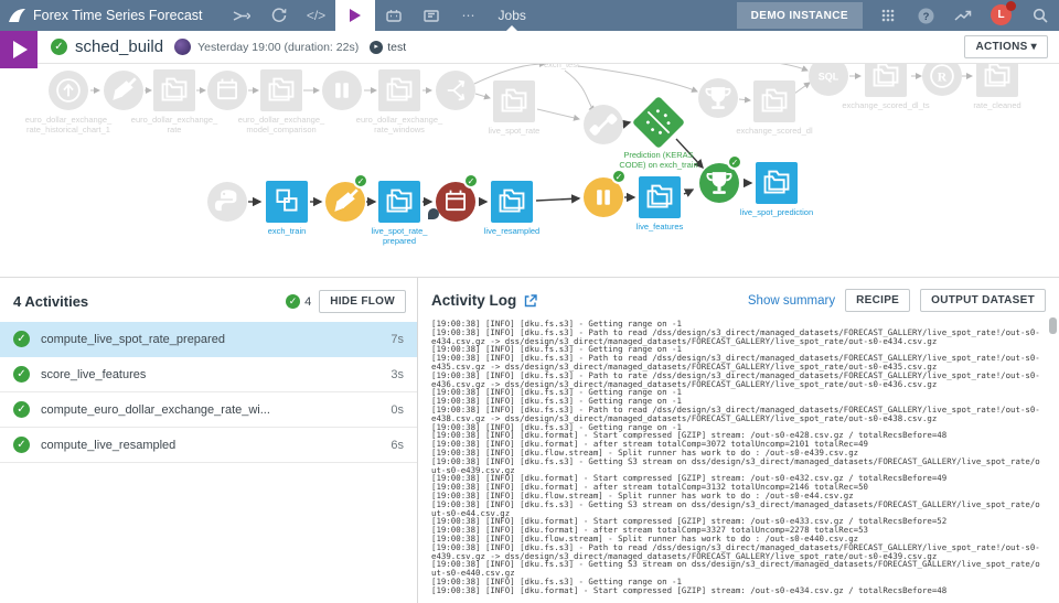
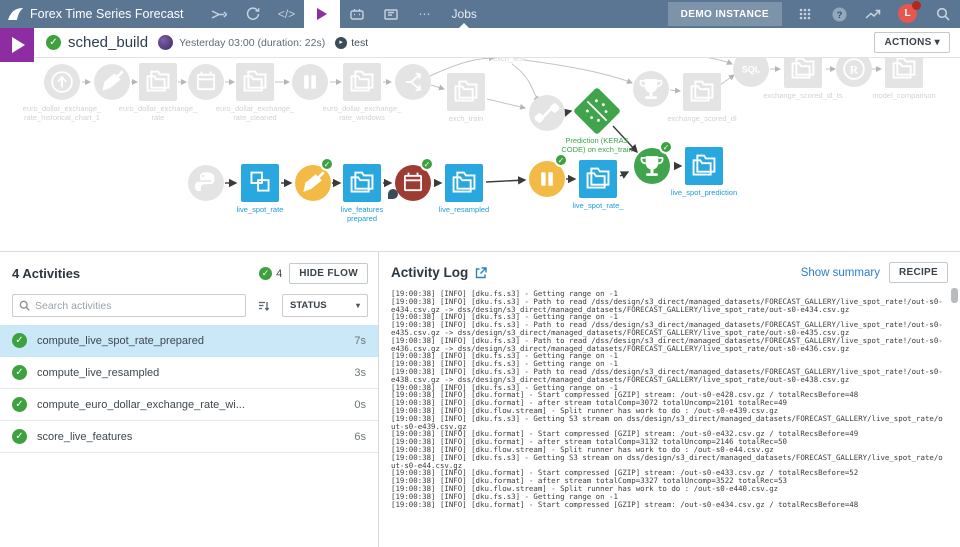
  Forex Time Series Forecast
  </>
  ⋯
  Jobs
  DEMO INSTANCE
  ?
  L
  ✓
  sched_build
- Yesterday 19:00 (duration: 22s)
+ Yesterday 03:00 (duration: 22s)
  test
  ACTIONS ▾
  euro_dollar_exchange_
  rate_historical_chart_1
  euro_dollar_exchange_
  rate
  euro_dollar_exchange_
- model_comparison
+ rate_cleaned
  euro_dollar_exchange_
  rate_windows
- live_spot_rate
+ exch_train
  Prediction (KERAS
  CODE) on exch_train
  exchange_scored_dl
  SQL
  exchange_scored_dl_ts
  R
- rate_cleaned
+ model_comparison
- exch_train
+ live_spot_rate
  ✓
- live_spot_rate_
+ live_features
  prepared
  ✓
  live_resampled
  ✓
- live_features
+ live_spot_rate_
  ✓
  live_spot_prediction
  exch_test
  4 Activities
  ✓
  4
  HIDE FLOW
+ Search activities
+ STATUS
+ ▾
  ✓
  compute_live_spot_rate_prepared
  7s
  ✓
- score_live_features
+ compute_live_resampled
  3s
  ✓
  compute_euro_dollar_exchange_rate_wi...
  0s
  ✓
- compute_live_resampled
+ score_live_features
  6s
  Activity Log
  Show summary
  RECIPE
- OUTPUT DATASET
  [19:00:38] [INFO] [dku.fs.s3] - Getting range on -1
  [19:00:38] [INFO] [dku.fs.s3] - Path to read /dss/design/s3_direct/managed_datasets/FORECAST_GALLERY/live_spot_rate!/out-s0-e434.csv.gz -> dss/design/s3_direct/managed_datasets/FORECAST_GALLERY/live_spot_rate/out-s0-e434.csv.gz
  [19:00:38] [INFO] [dku.fs.s3] - Getting range on -1
  [19:00:38] [INFO] [dku.fs.s3] - Path to read /dss/design/s3_direct/managed_datasets/FORECAST_GALLERY/live_spot_rate!/out-s0-e435.csv.gz -> dss/design/s3_direct/managed_datasets/FORECAST_GALLERY/live_spot_rate/out-s0-e435.csv.gz
- [19:00:38] [INFO] [dku.fs.s3] - Path to rate /dss/design/s3_direct/managed_datasets/FORECAST_GALLERY/live_spot_rate!/out-s0-e436.csv.gz -> dss/design/s3_direct/managed_datasets/FORECAST_GALLERY/live_spot_rate/out-s0-e436.csv.gz
+ [19:00:38] [INFO] [dku.fs.s3] - Path to read /dss/design/s3_direct/managed_datasets/FORECAST_GALLERY/live_spot_rate!/out-s0-e436.csv.gz -> dss/design/s3_direct/managed_datasets/FORECAST_GALLERY/live_spot_rate/out-s0-e436.csv.gz
  [19:00:38] [INFO] [dku.fs.s3] - Getting range on -1
  [19:00:38] [INFO] [dku.fs.s3] - Getting range on -1
  [19:00:38] [INFO] [dku.fs.s3] - Path to read /dss/design/s3_direct/managed_datasets/FORECAST_GALLERY/live_spot_rate!/out-s0-e438.csv.gz -> dss/design/s3_direct/managed_datasets/FORECAST_GALLERY/live_spot_rate/out-s0-e438.csv.gz
  [19:00:38] [INFO] [dku.fs.s3] - Getting range on -1
  [19:00:38] [INFO] [dku.format] - Start compressed [GZIP] stream: /out-s0-e428.csv.gz / totalRecsBefore=48
  [19:00:38] [INFO] [dku.format] - after stream totalComp=3072 totalUncomp=2101 totalRec=49
  [19:00:38] [INFO] [dku.flow.stream] - Split runner has work to do : /out-s0-e439.csv.gz
  [19:00:38] [INFO] [dku.fs.s3] - Getting S3 stream on dss/design/s3_direct/managed_datasets/FORECAST_GALLERY/live_spot_rate/out-s0-e439.csv.gz
  [19:00:38] [INFO] [dku.format] - Start compressed [GZIP] stream: /out-s0-e432.csv.gz / totalRecsBefore=49
  [19:00:38] [INFO] [dku.format] - after stream totalComp=3132 totalUncomp=2146 totalRec=50
  [19:00:38] [INFO] [dku.flow.stream] - Split runner has work to do : /out-s0-e44.csv.gz
  [19:00:38] [INFO] [dku.fs.s3] - Getting S3 stream on dss/design/s3_direct/managed_datasets/FORECAST_GALLERY/live_spot_rate/out-s0-e44.csv.gz
  [19:00:38] [INFO] [dku.format] - Start compressed [GZIP] stream: /out-s0-e433.csv.gz / totalRecsBefore=52
- [19:00:38] [INFO] [dku.format] - after stream totalComp=3327 totalUncomp=2278 totalRec=53
+ [19:00:38] [INFO] [dku.format] - after stream totalComp=3327 totalUncomp=3522 totalRec=53
  [19:00:38] [INFO] [dku.flow.stream] - Split runner has work to do : /out-s0-e440.csv.gz
- [19:00:38] [INFO] [dku.fs.s3] - Path to read /dss/design/s3_direct/managed_datasets/FORECAST_GALLERY/live_spot_rate!/out-s0-e439.csv.gz -> dss/design/s3_direct/managed_datasets/FORECAST_GALLERY/live_spot_rate/out-s0-e439.csv.gz
- [19:00:38] [INFO] [dku.fs.s3] - Getting S3 stream on dss/design/s3_direct/managed_datasets/FORECAST_GALLERY/live_spot_rate/out-s0-e440.csv.gz
  [19:00:38] [INFO] [dku.fs.s3] - Getting range on -1
  [19:00:38] [INFO] [dku.format] - Start compressed [GZIP] stream: /out-s0-e434.csv.gz / totalRecsBefore=48
